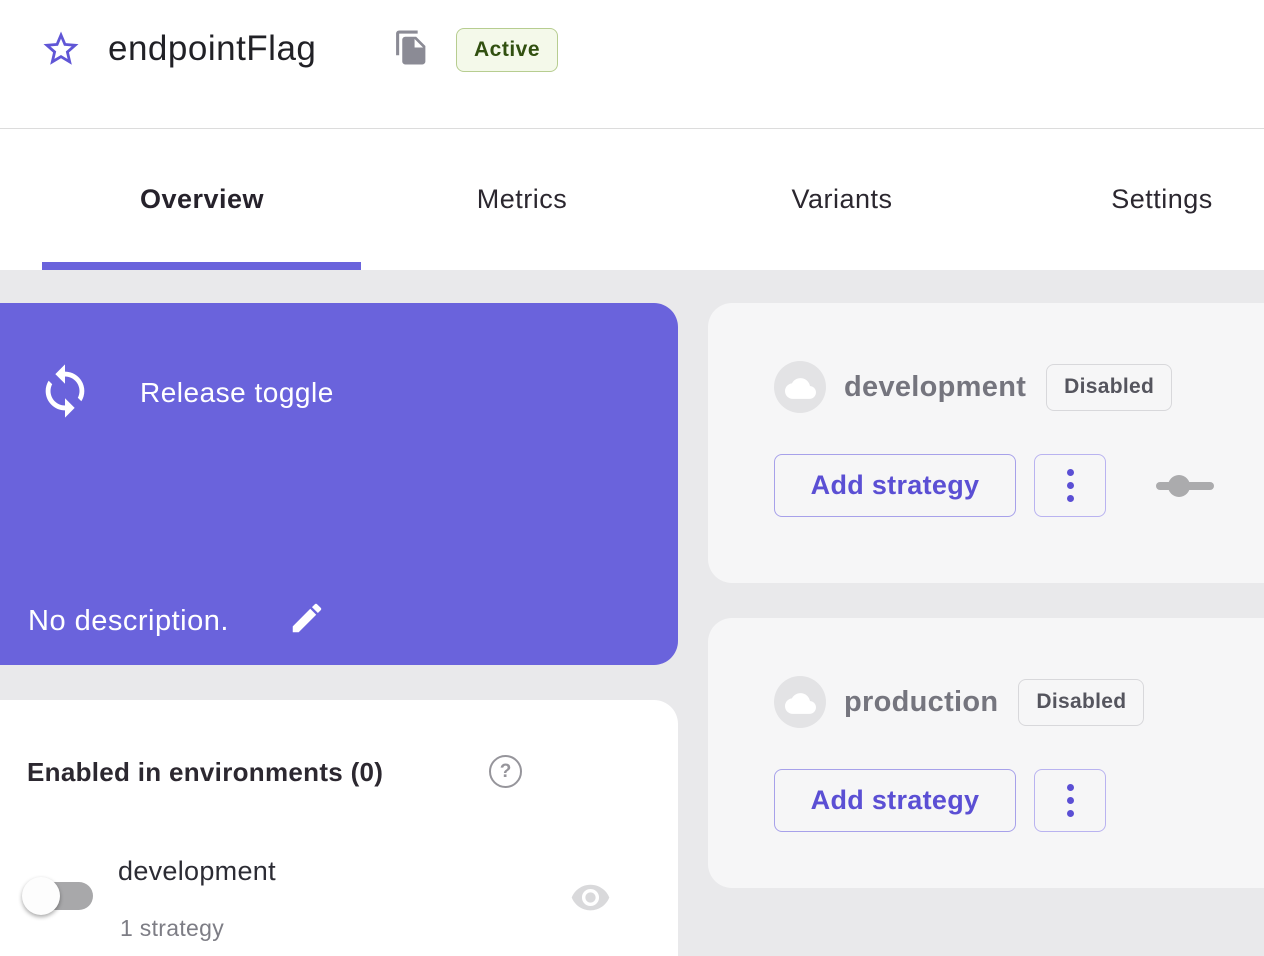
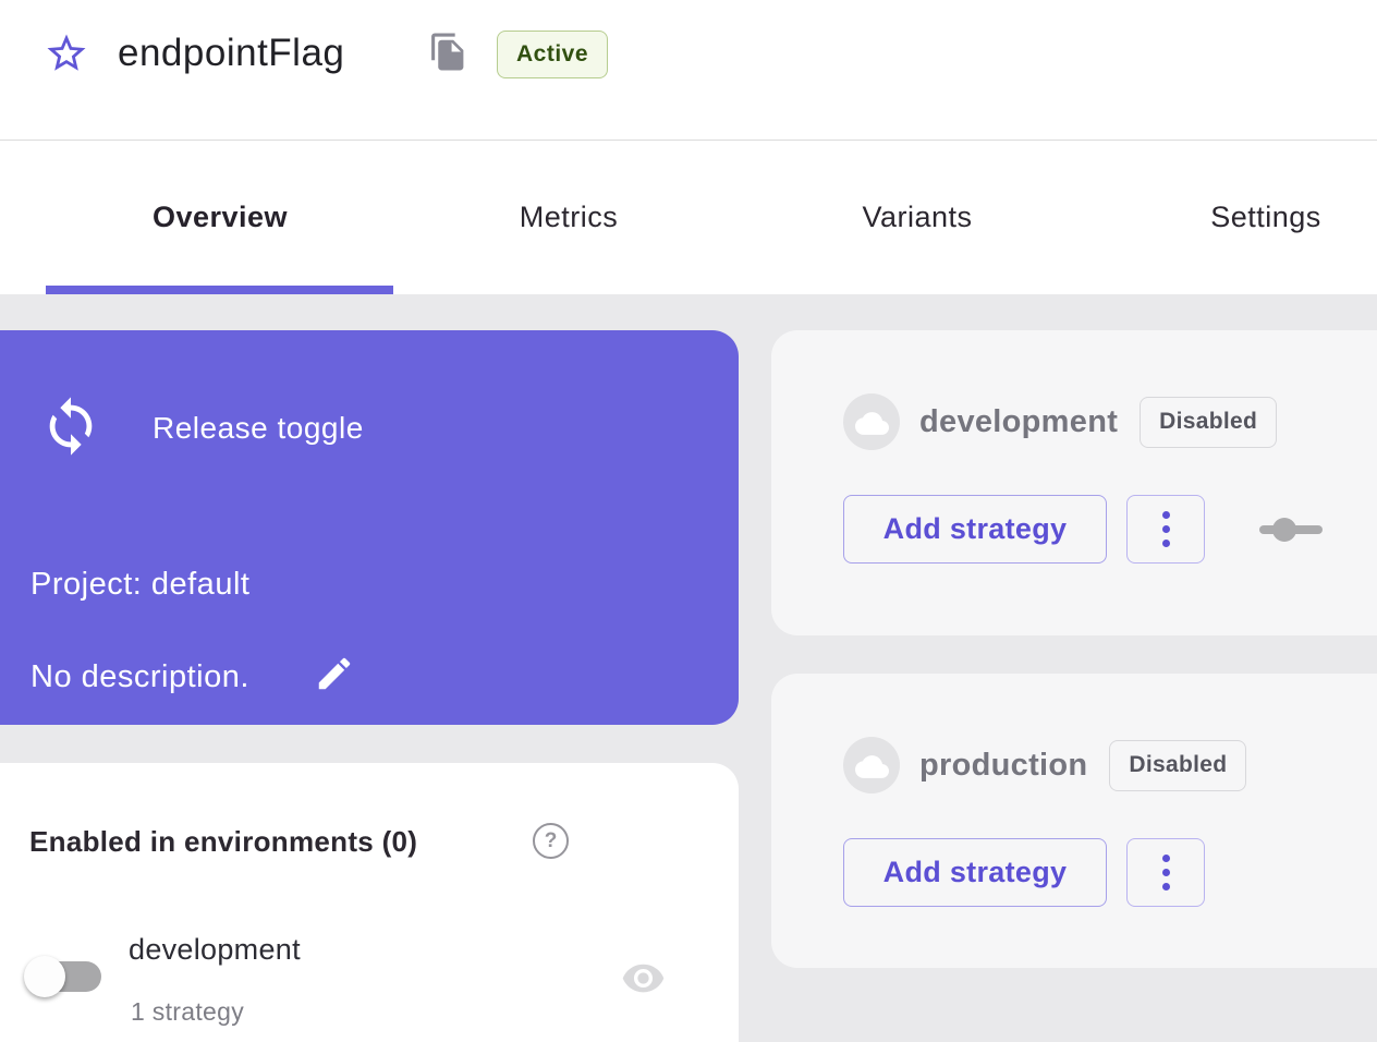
  endpointFlag
  Active
  Overview
  Metrics
  Variants
  Settings
  Release toggle
+ Project: default
  No description.
  Enabled in environments (0)
  ?
  development
  1 strategy
  development
  Disabled
  Add strategy
  production
  Disabled
  Add strategy
